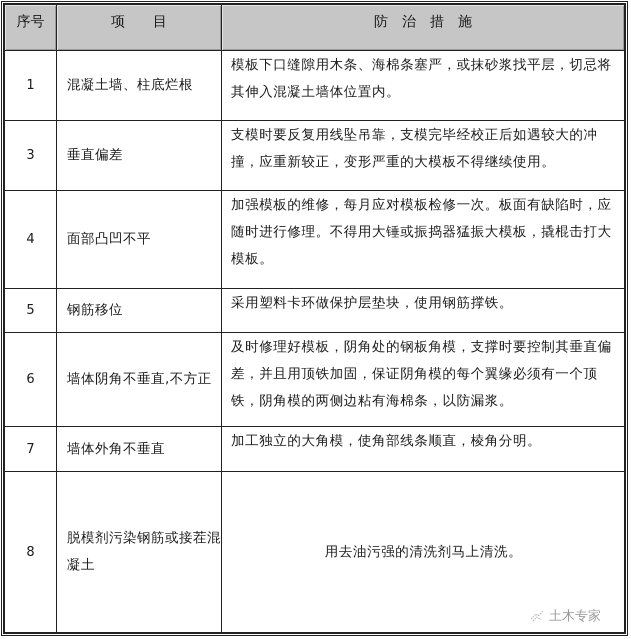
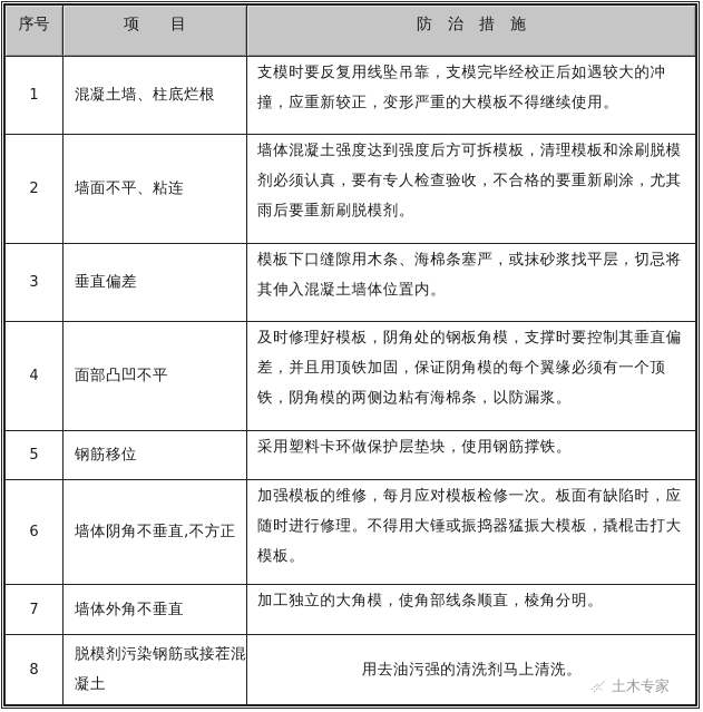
  序号	项 目	防 治 措 施
- 1	混凝土墙、柱底烂根	模板下口缝隙用木条、海棉条塞严，或抹砂浆找平层，切忌将其伸入混凝土墙体位置内。
+ 1	混凝土墙、柱底烂根	支模时要反复用线坠吊靠，支模完毕经校正后如遇较大的冲撞，应重新较正，变形严重的大模板不得继续使用。
+ 2	墙面不平、粘连	墙体混凝土强度达到强度后方可拆模板，清理模板和涂刷脱模剂必须认真，要有专人检查验收，不合格的要重新刷涂，尤其雨后要重新刷脱模剂。
- 3	垂直偏差	支模时要反复用线坠吊靠，支模完毕经校正后如遇较大的冲撞，应重新较正，变形严重的大模板不得继续使用。
+ 3	垂直偏差	模板下口缝隙用木条、海棉条塞严，或抹砂浆找平层，切忌将其伸入混凝土墙体位置内。
- 4	面部凸凹不平	加强模板的维修，每月应对模板检修一次。板面有缺陷时，应随时进行修理。不得用大锤或振捣器猛振大模板，撬棍击打大模板。
+ 4	面部凸凹不平	及时修理好模板，阴角处的钢板角模，支撑时要控制其垂直偏差，并且用顶铁加固，保证阴角模的每个翼缘必须有一个顶铁，阴角模的两侧边粘有海棉条，以防漏浆。
  5	钢筋移位	采用塑料卡环做保护层垫块，使用钢筋撑铁。
- 6	墙体阴角不垂直,不方正	及时修理好模板，阴角处的钢板角模，支撑时要控制其垂直偏差，并且用顶铁加固，保证阴角模的每个翼缘必须有一个顶铁，阴角模的两侧边粘有海棉条，以防漏浆。
+ 6	墙体阴角不垂直,不方正	加强模板的维修，每月应对模板检修一次。板面有缺陷时，应随时进行修理。不得用大锤或振捣器猛振大模板，撬棍击打大模板。
  7	墙体外角不垂直	加工独立的大角模，使角部线条顺直，棱角分明。
  8	脱模剂污染钢筋或接茬混凝土	用去油污强的清洗剂马上清洗。
  土木专家
